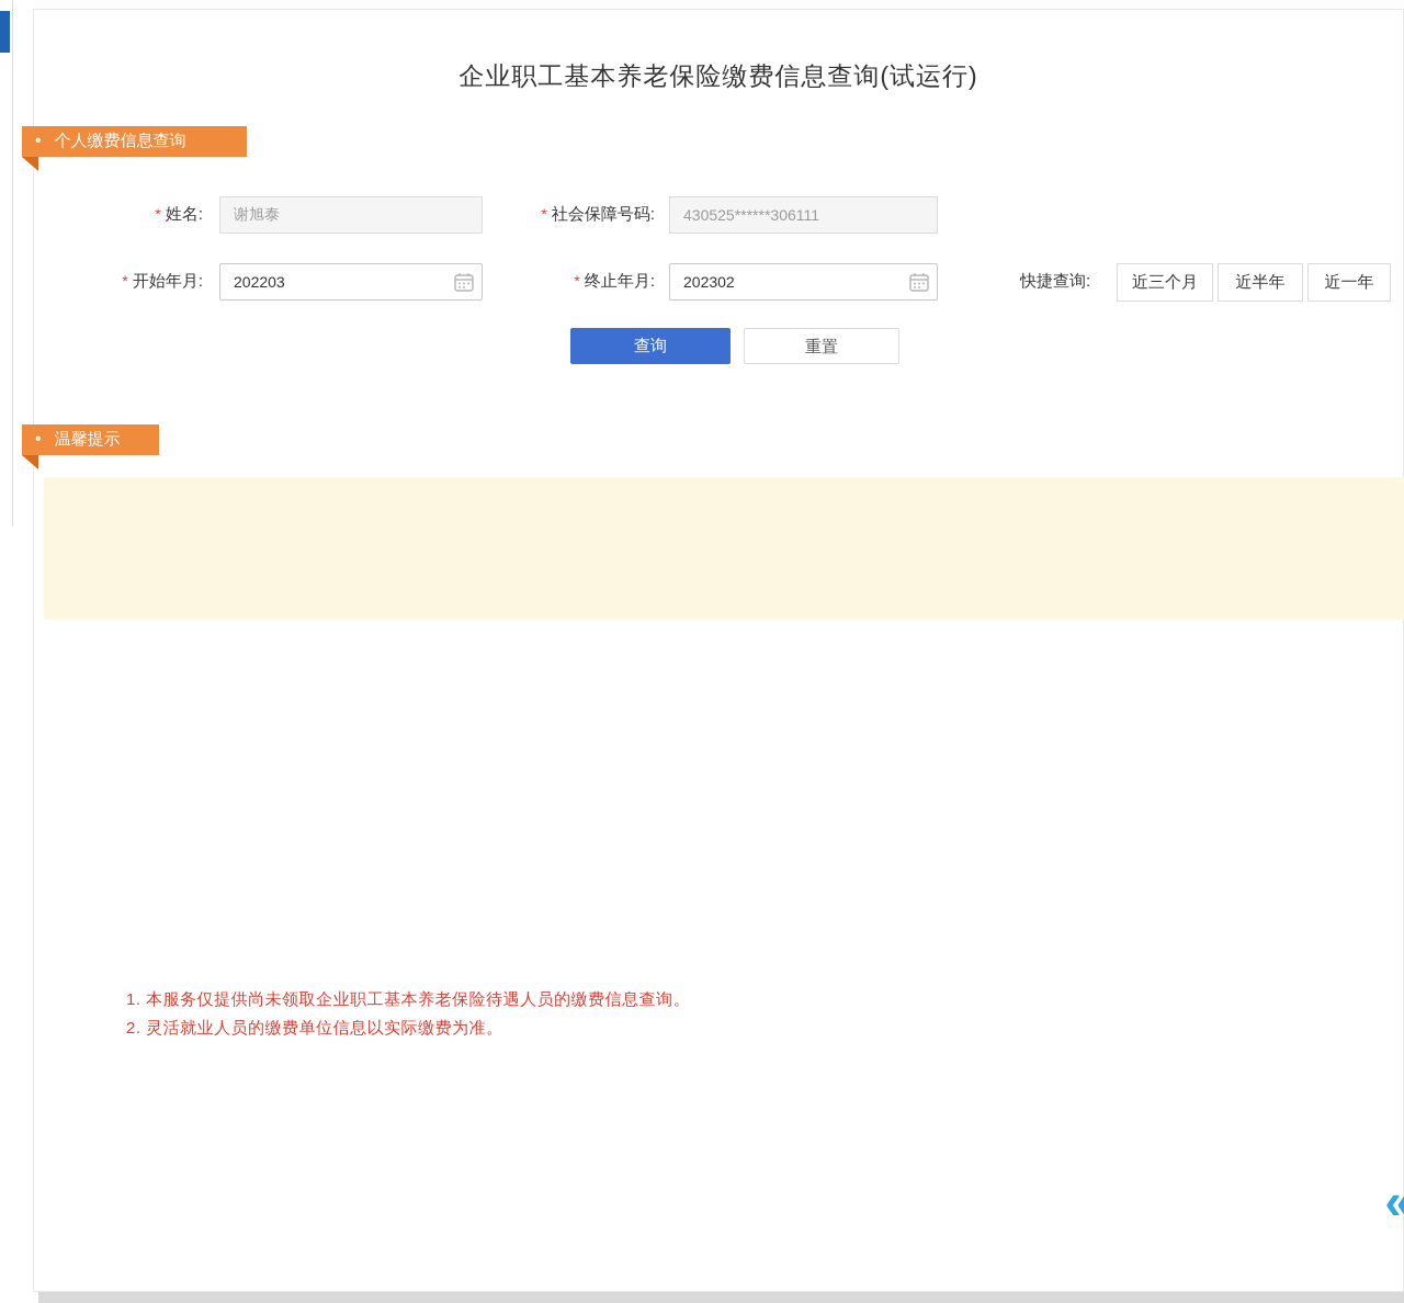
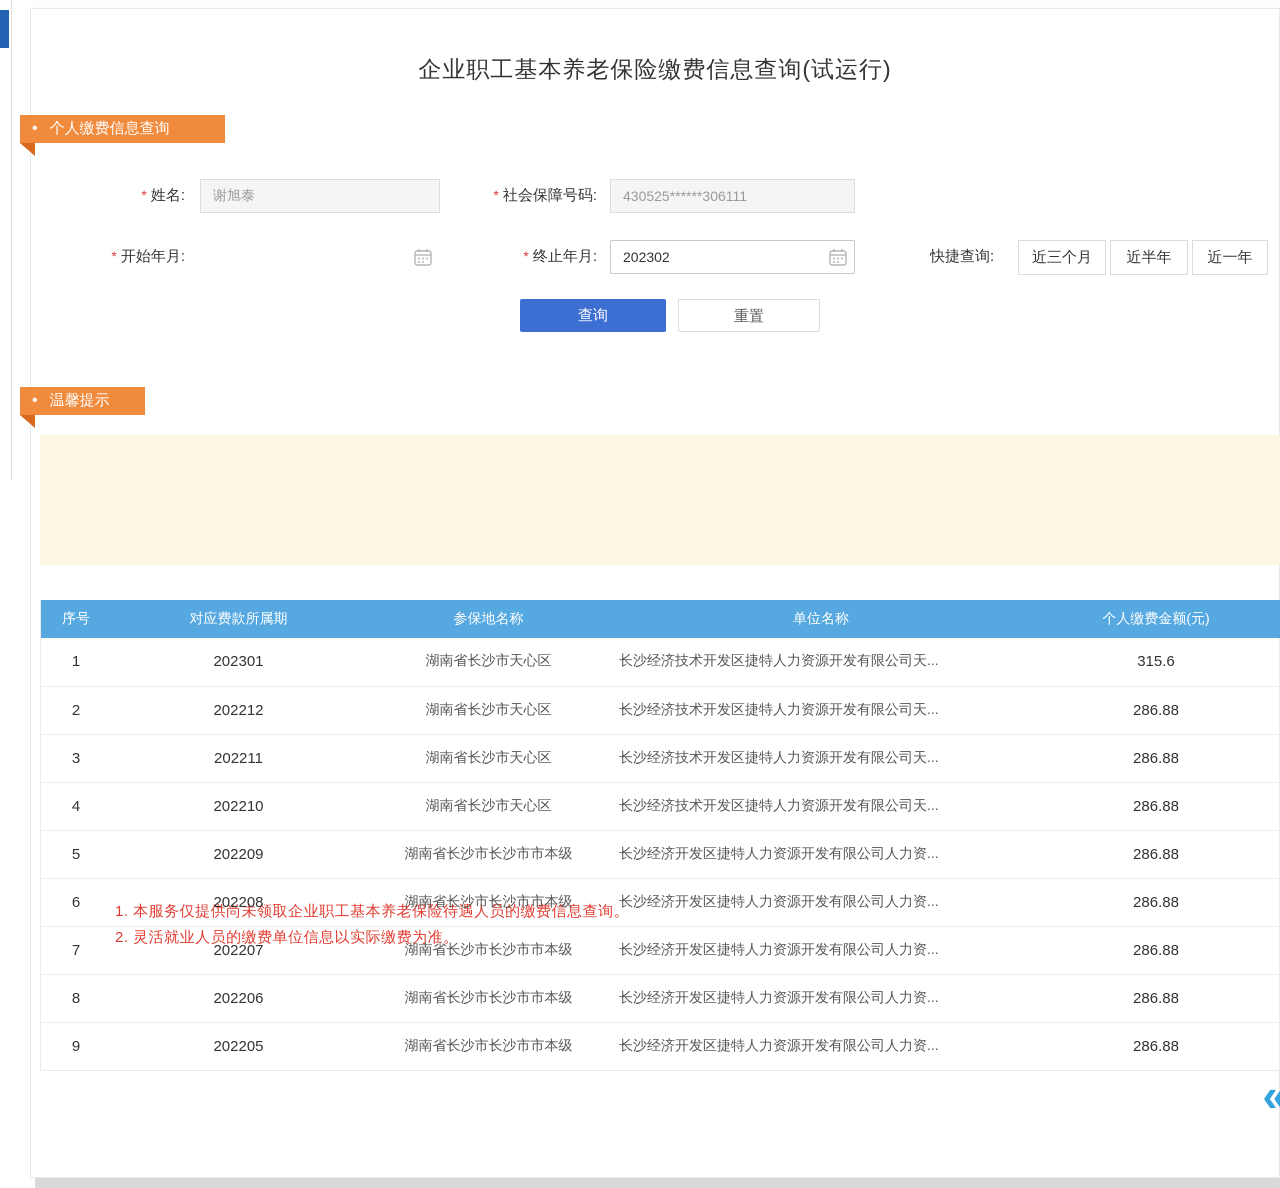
  企业职工基本养老保险缴费信息查询(试运行)
  •
  个人缴费信息查询
  * 姓名:
  谢旭泰
  * 社会保障号码:
  430525******306111
  * 开始年月:
- 202203
  * 终止年月:
  202302
  快捷查询:
  近三个月
  近半年
  近一年
  查询
  重置
  •
  温馨提示
  1. 本服务仅提供尚未领取企业职工基本养老保险待遇人员的缴费信息查询。
  2. 灵活就业人员的缴费单位信息以实际缴费为准。
+ 序号	对应费款所属期	参保地名称	单位名称	个人缴费金额(元)
+ 1	202301	湖南省长沙市天心区	长沙经济技术开发区捷特人力资源开发有限公司天...	315.6
+ 2	202212	湖南省长沙市天心区	长沙经济技术开发区捷特人力资源开发有限公司天...	286.88
+ 3	202211	湖南省长沙市天心区	长沙经济技术开发区捷特人力资源开发有限公司天...	286.88
+ 4	202210	湖南省长沙市天心区	长沙经济技术开发区捷特人力资源开发有限公司天...	286.88
+ 5	202209	湖南省长沙市长沙市市本级	长沙经济开发区捷特人力资源开发有限公司人力资...	286.88
+ 6	202208	湖南省长沙市长沙市市本级	长沙经济开发区捷特人力资源开发有限公司人力资...	286.88
+ 7	202207	湖南省长沙市长沙市市本级	长沙经济开发区捷特人力资源开发有限公司人力资...	286.88
+ 8	202206	湖南省长沙市长沙市市本级	长沙经济开发区捷特人力资源开发有限公司人力资...	286.88
+ 9	202205	湖南省长沙市长沙市市本级	长沙经济开发区捷特人力资源开发有限公司人力资...	286.88
  «
